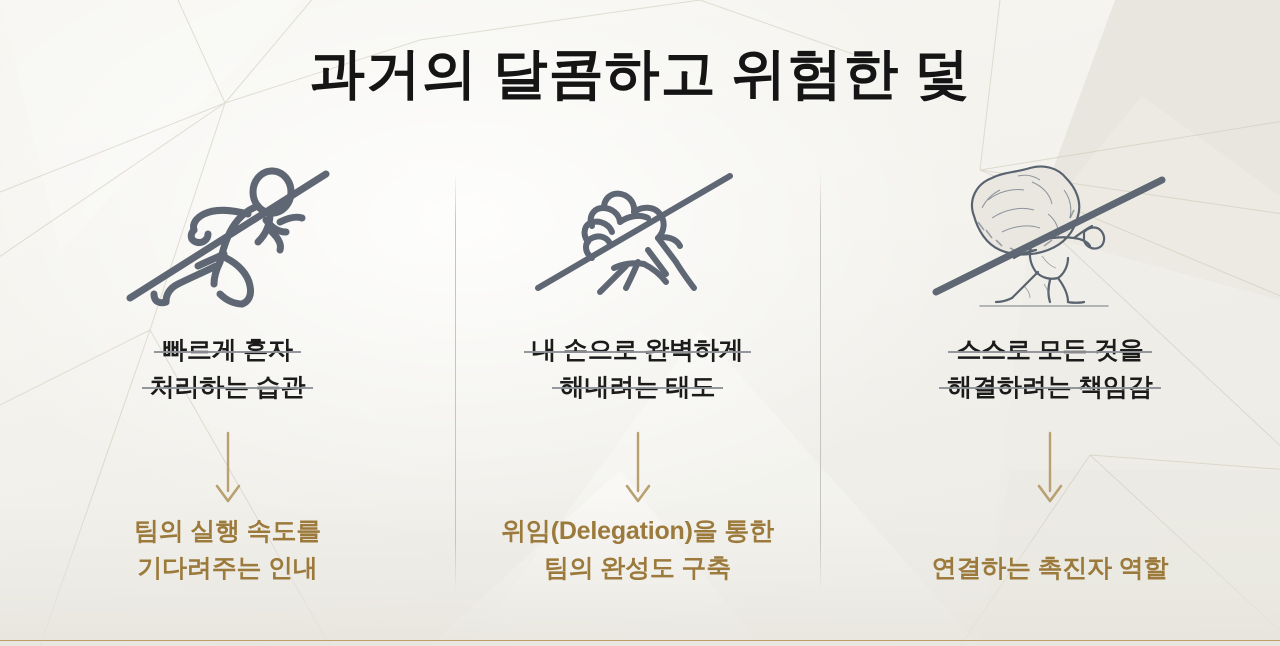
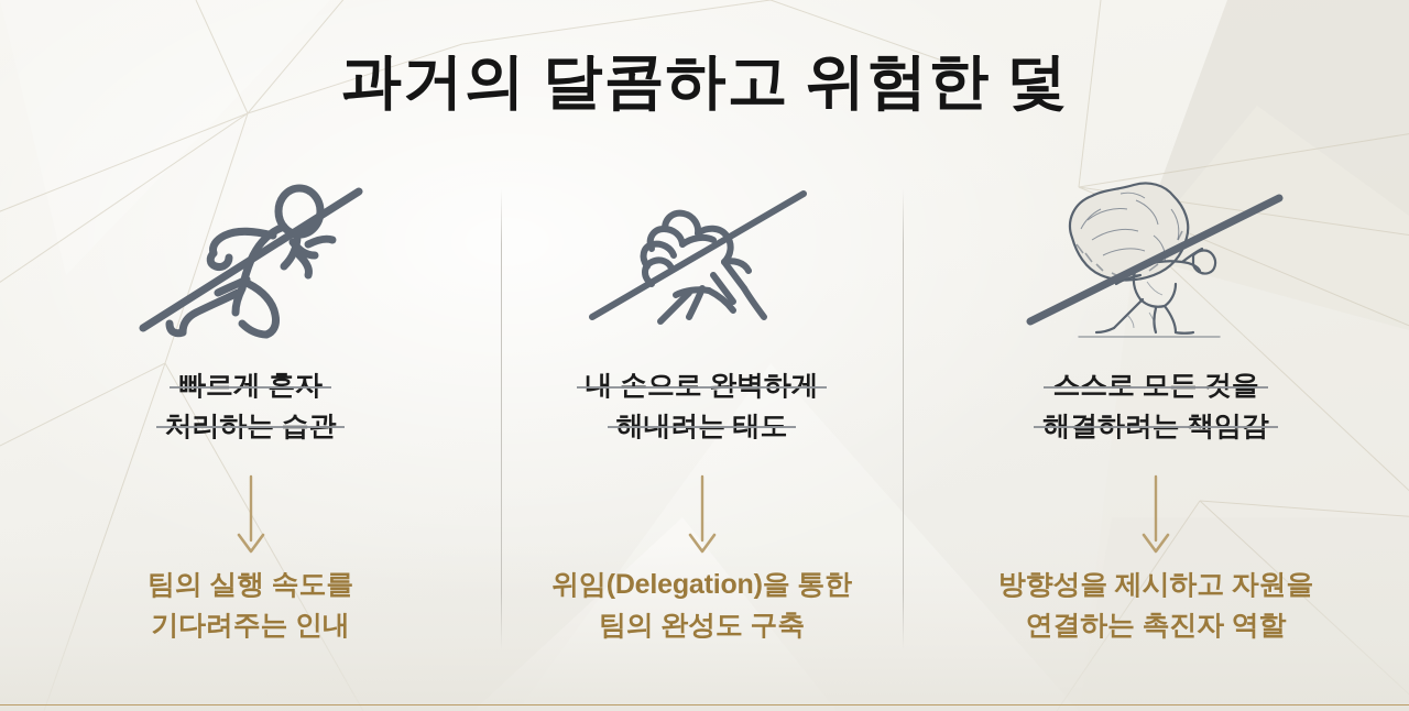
  과거의 달콤하고 위험한 덫
  빠르게 혼자
  처리하는 습관
  팀의 실행 속도를
  기다려주는 인내
  내 손으로 완벽하게
  해내려는 태도
  위임(Delegation)을 통한
  팀의 완성도 구축
  스스로 모든 것을
  해결하려는 책임감
+ 방향성을 제시하고 자원을
  연결하는 촉진자 역할
